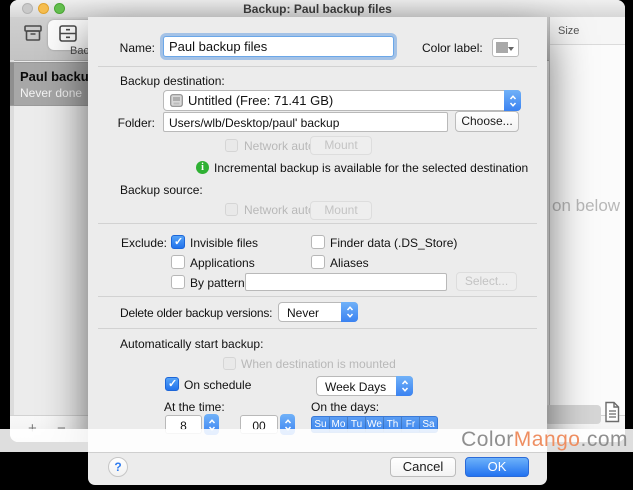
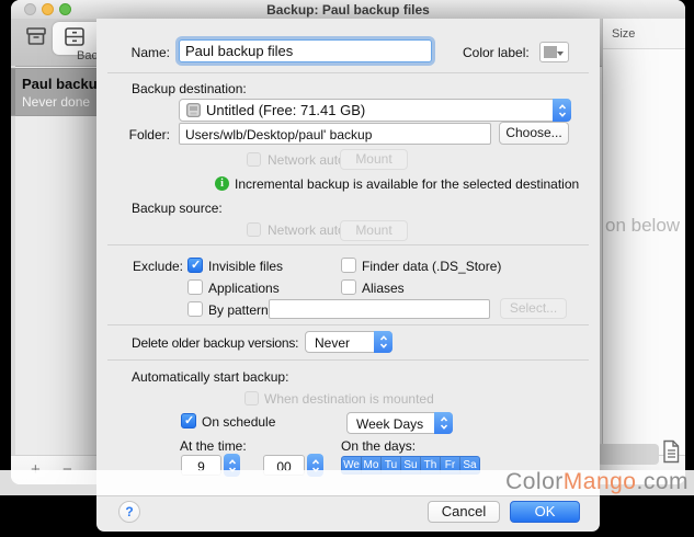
  Backup: Paul backup files
  Paul backu
  Never done
  Size
  on below
  +
  −
  Name:
  Paul backup files
  Color label:
  Backup destination:
  Untitled (Free: 71.41 GB)
  Folder:
  Users/wlb/Desktop/paul' backup
  Choose...
  Mount
  Incremental backup is available for the selected destination
  Backup source:
  Mount
  Exclude:
  Invisible files
  Finder data (.DS_Store)
  Applications
  Aliases
  By pattern
  Select...
  Delete older backup versions:
  Never
  Automatically start backup:
  When destination is mounted
  On schedule
  Week Days
  At the time:
  On the days:
- 8
+ 9
  00
- Su
+ We
  Mo
  Tu
- We
+ Su
  Th
  Fr
  Sa
  ?
  Cancel
  OK
  ColorMango.com
